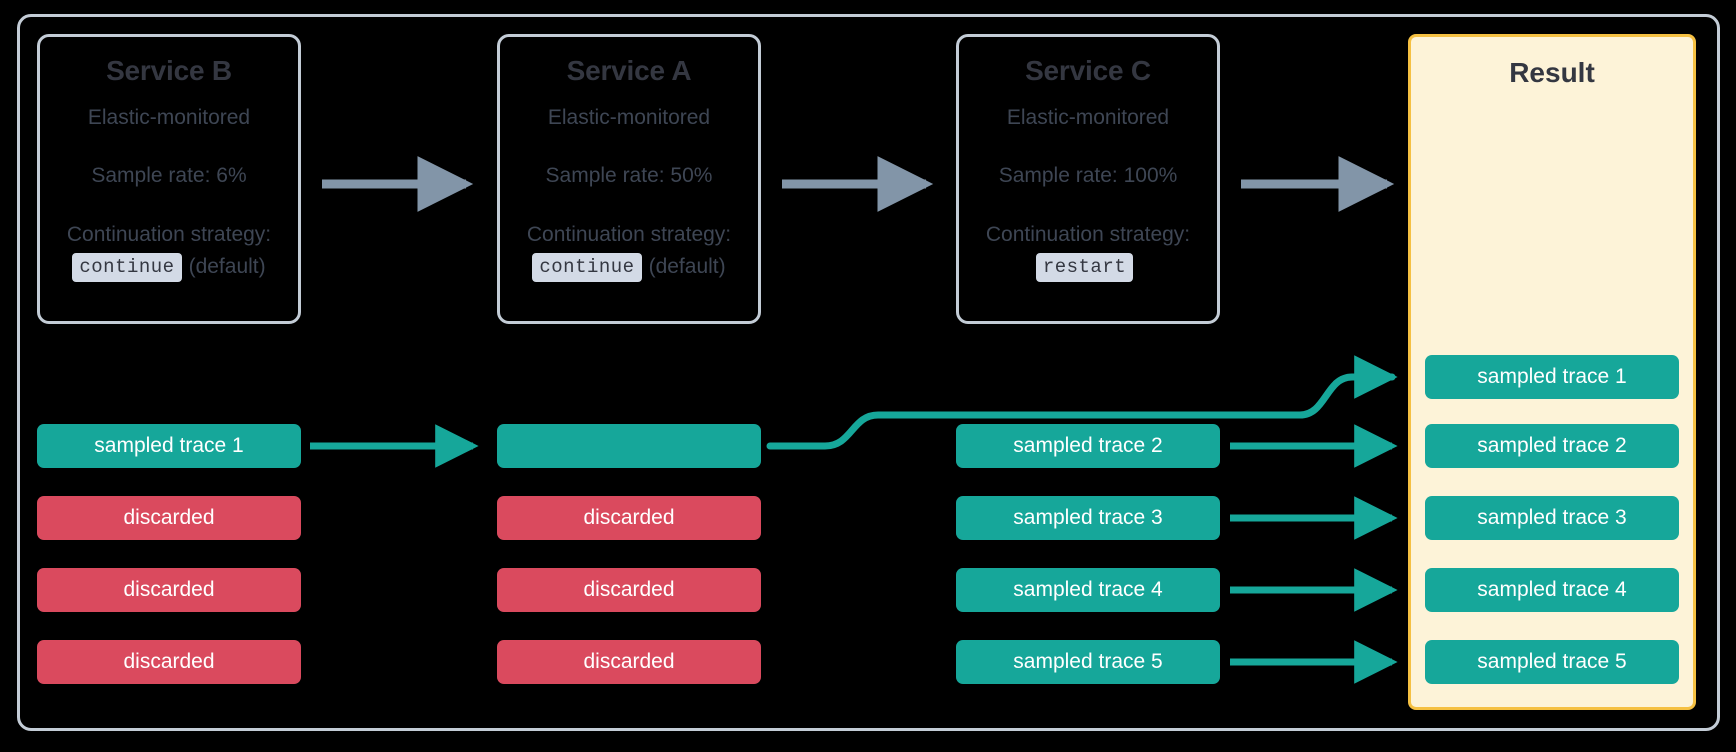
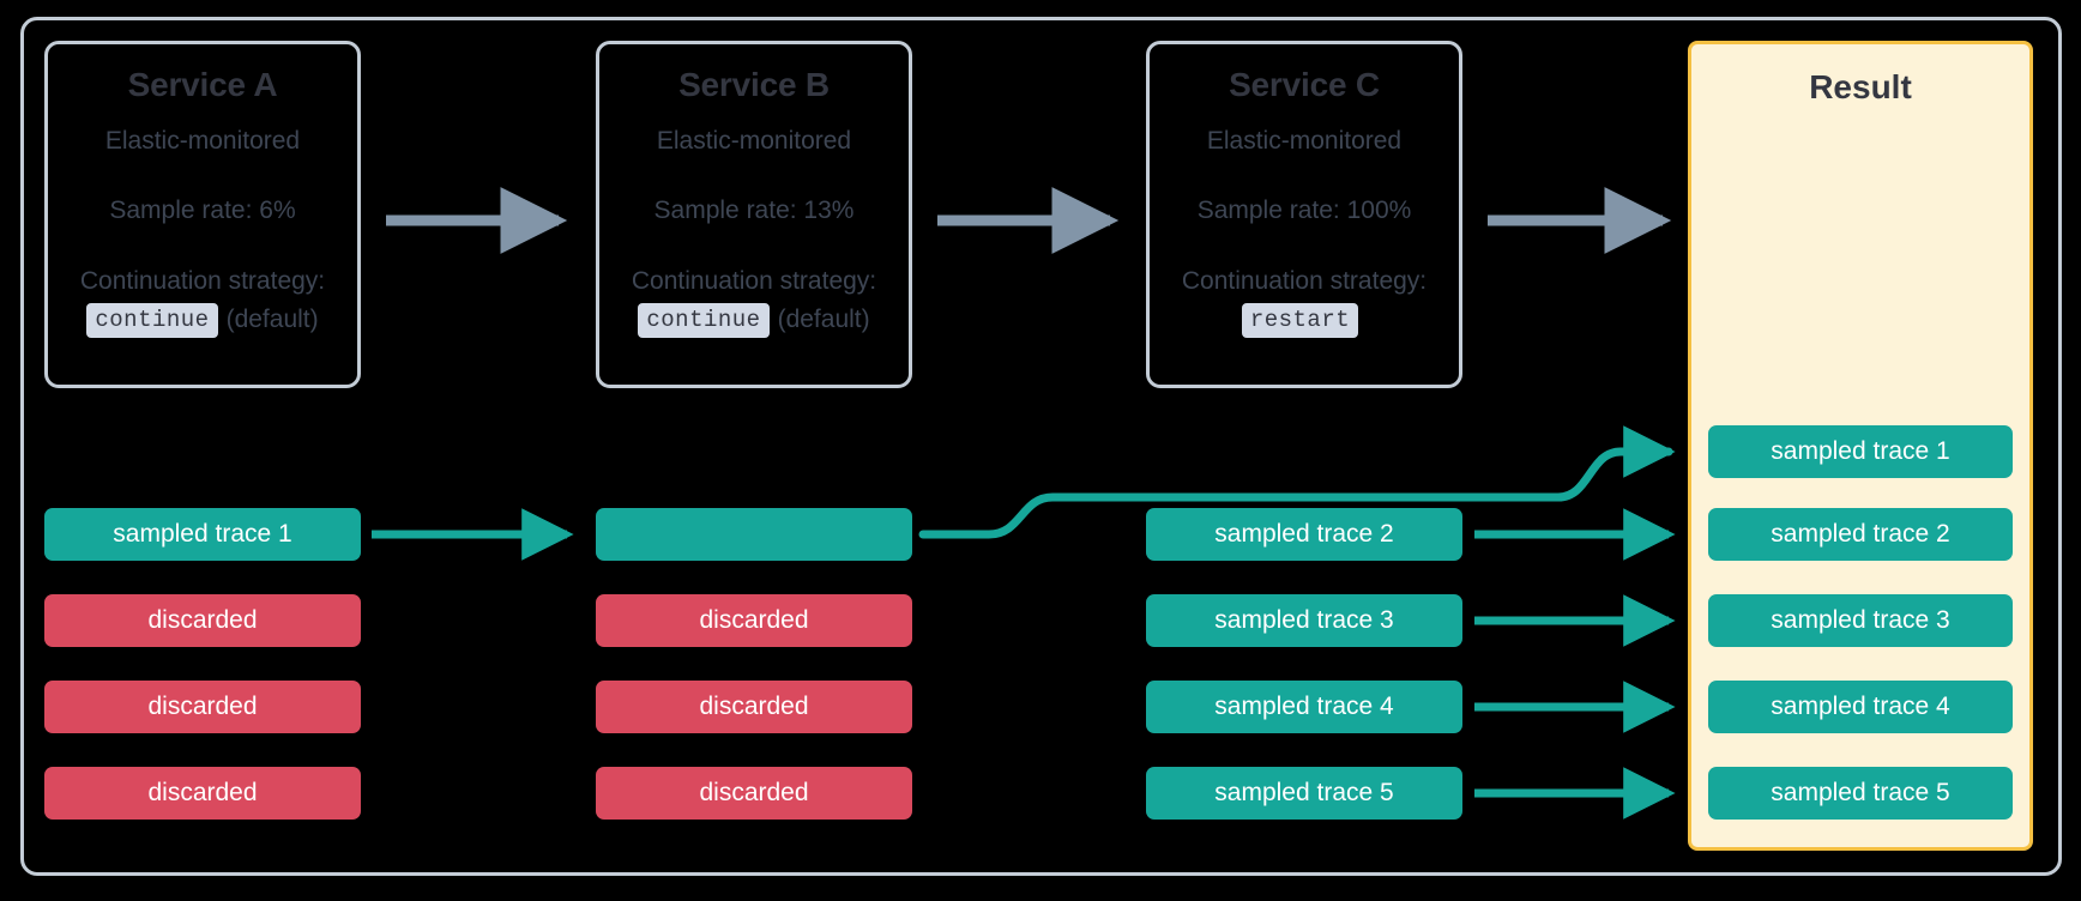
- Service B
+ Service A
  Elastic-monitored
  Sample rate: 6%
  Continuation strategy:
  continue
  (default)
- Service A
+ Service B
  Elastic-monitored
- Sample rate: 50%
+ Sample rate: 13%
  Continuation strategy:
  continue
  (default)
  Service C
  Elastic-monitored
  Sample rate: 100%
  Continuation strategy:
  restart
  Result
  sampled trace 1
  discarded
  discarded
  discarded
  discarded
  discarded
  discarded
  sampled trace 2
  sampled trace 3
  sampled trace 4
  sampled trace 5
  sampled trace 1
  sampled trace 2
  sampled trace 3
  sampled trace 4
  sampled trace 5
